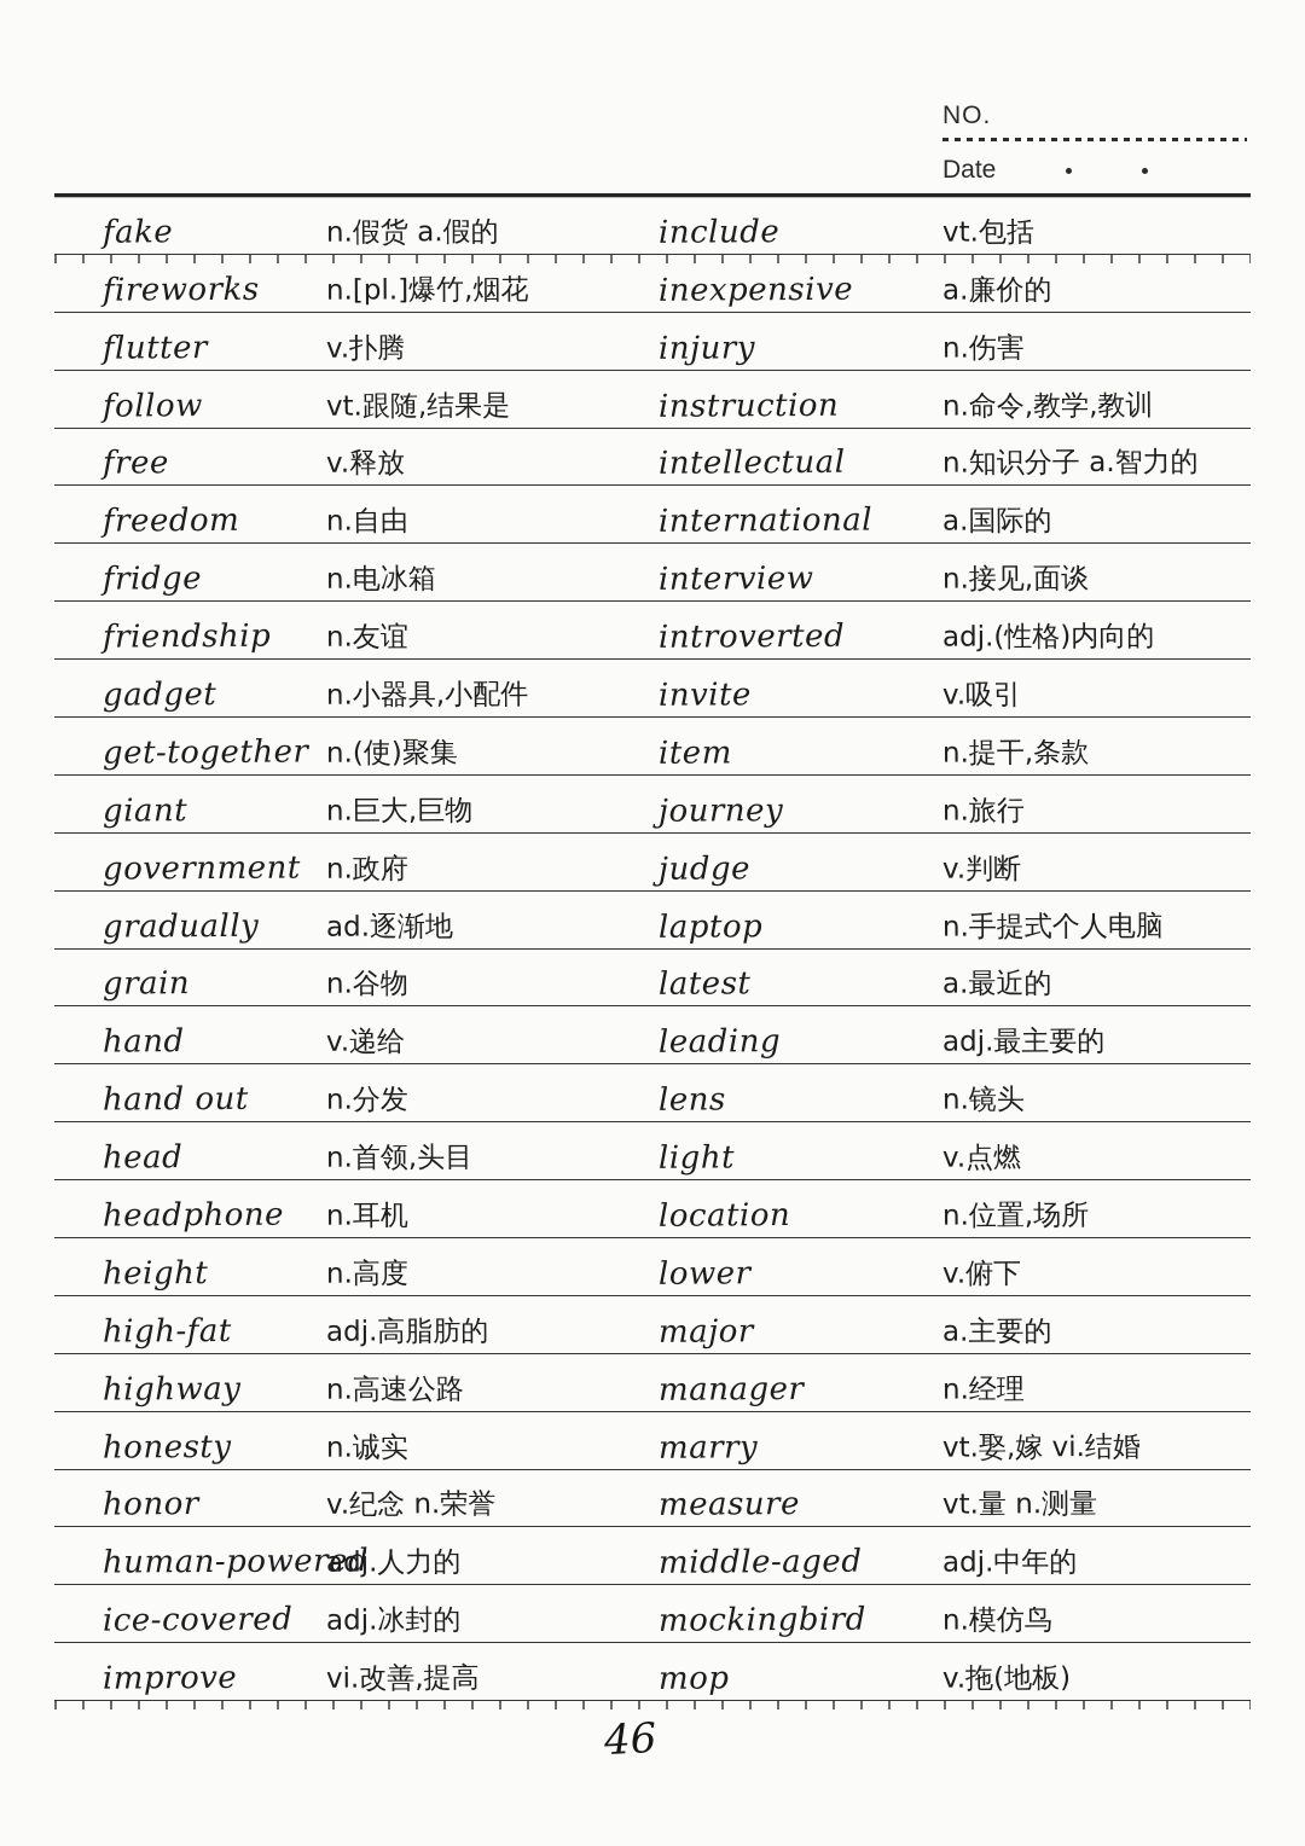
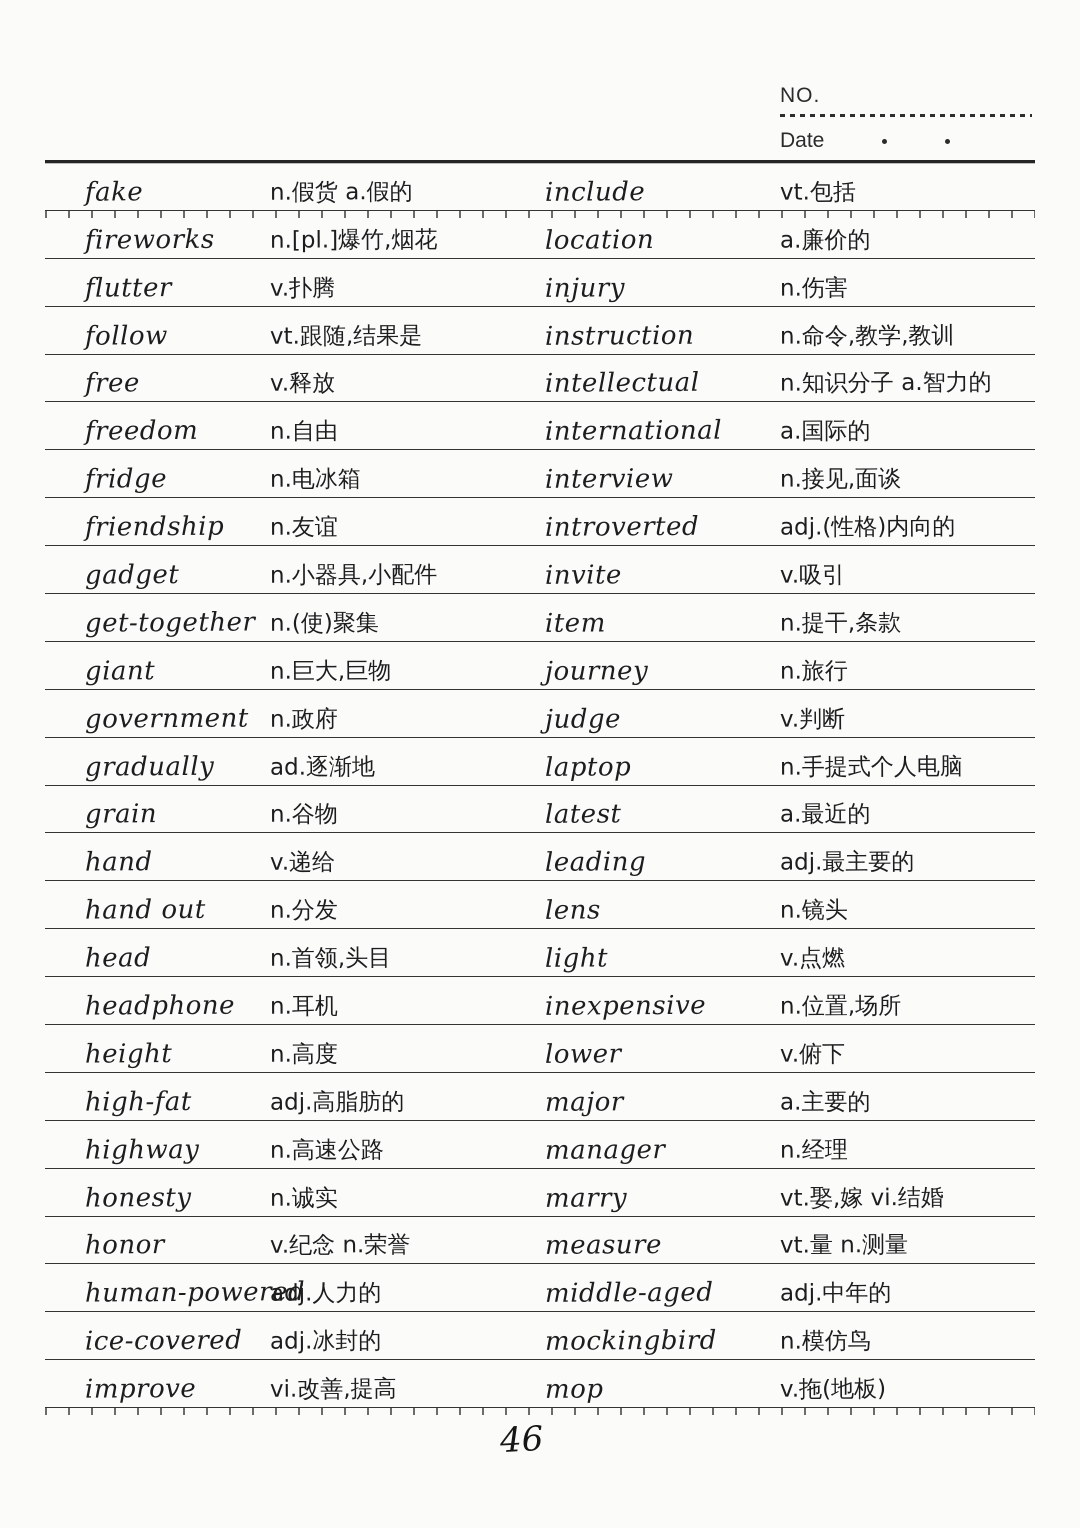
  NO.
  Date
  fake
  n.假货 a.假的
  include
  vt.包括
  fireworks
  n.[pl.]爆竹,烟花
- inexpensive
+ location
  a.廉价的
  flutter
  v.扑腾
  injury
  n.伤害
  follow
  vt.跟随,结果是
  instruction
  n.命令,教学,教训
  free
  v.释放
  intellectual
  n.知识分子 a.智力的
  freedom
  n.自由
  international
  a.国际的
  fridge
  n.电冰箱
  interview
  n.接见,面谈
  friendship
  n.友谊
  introverted
  adj.(性格)内向的
  gadget
  n.小器具,小配件
  invite
  v.吸引
  get-together
  n.(使)聚集
  item
  n.提干,条款
  giant
  n.巨大,巨物
  journey
  n.旅行
  government
  n.政府
  judge
  v.判断
  gradually
  ad.逐渐地
  laptop
  n.手提式个人电脑
  grain
  n.谷物
  latest
  a.最近的
  hand
  v.递给
  leading
  adj.最主要的
  hand out
  n.分发
  lens
  n.镜头
  head
  n.首领,头目
  light
  v.点燃
  headphone
  n.耳机
- location
+ inexpensive
  n.位置,场所
  height
  n.高度
  lower
  v.俯下
  high-fat
  adj.高脂肪的
  major
  a.主要的
  highway
  n.高速公路
  manager
  n.经理
  honesty
  n.诚实
  marry
  vt.娶,嫁 vi.结婚
  honor
  v.纪念 n.荣誉
  measure
  vt.量 n.测量
  human-power
  adj.人力的
  middle-aged
  adj.中年的
  ice-covered
  adj.冰封的
  mockingbird
  n.模仿鸟
  improve
  vi.改善,提高
  mop
  v.拖(地板)
